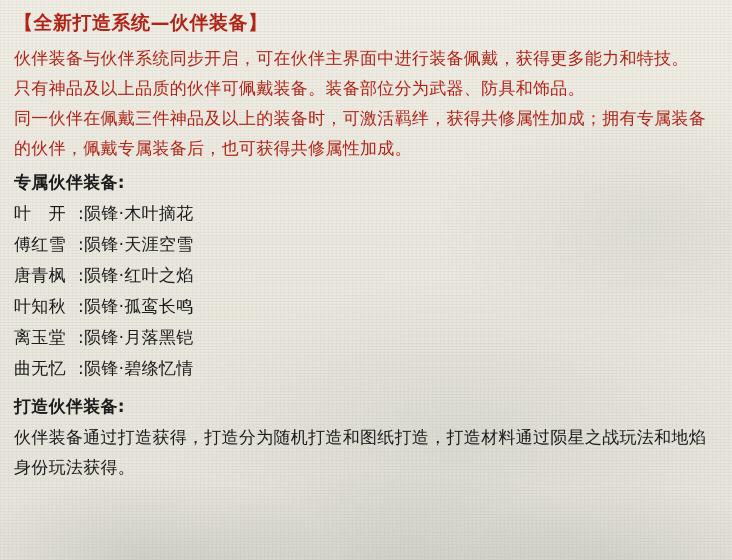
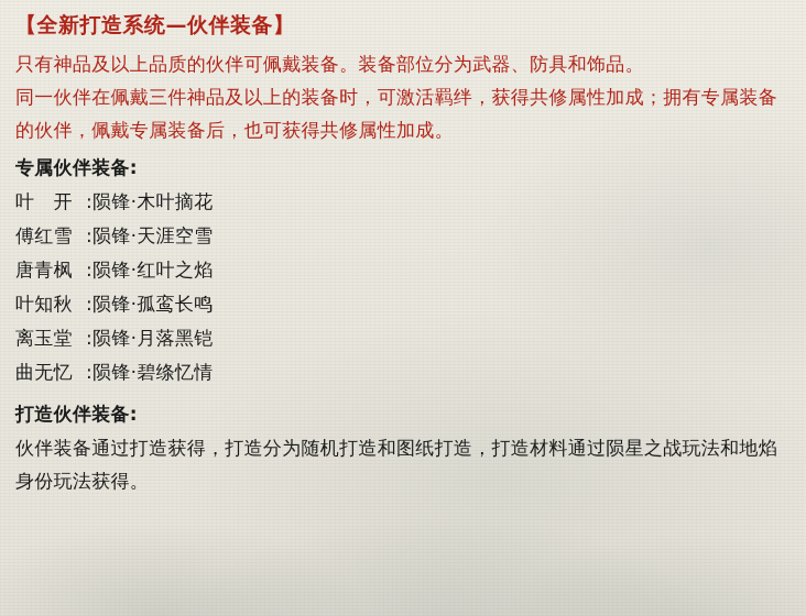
  【全新打造系统—伙伴装备】
- 伙伴装备与伙伴系统同步开启，可在伙伴主界面中进行装备佩戴，获得更多能力和特技。
  只有神品及以上品质的伙伴可佩戴装备。装备部位分为武器、防具和饰品。
  同一伙伴在佩戴三件神品及以上的装备时，可激活羁绊，获得共修属性加成；拥有专属装备的伙伴，佩戴专属装备后，也可获得共修属性加成。
  专属伙伴装备:
  叶 开 :陨锋·木叶摘花
  傅红雪 :陨锋·天涯空雪
  唐青枫 :陨锋·红叶之焰
  叶知秋 :陨锋·孤鸾长鸣
  离玉堂 :陨锋·月落黑铠
  曲无忆 :陨锋·碧绦忆情
  打造伙伴装备:
  伙伴装备通过打造获得，打造分为随机打造和图纸打造，打造材料通过陨星之战玩法和地焰身份玩法获得。
